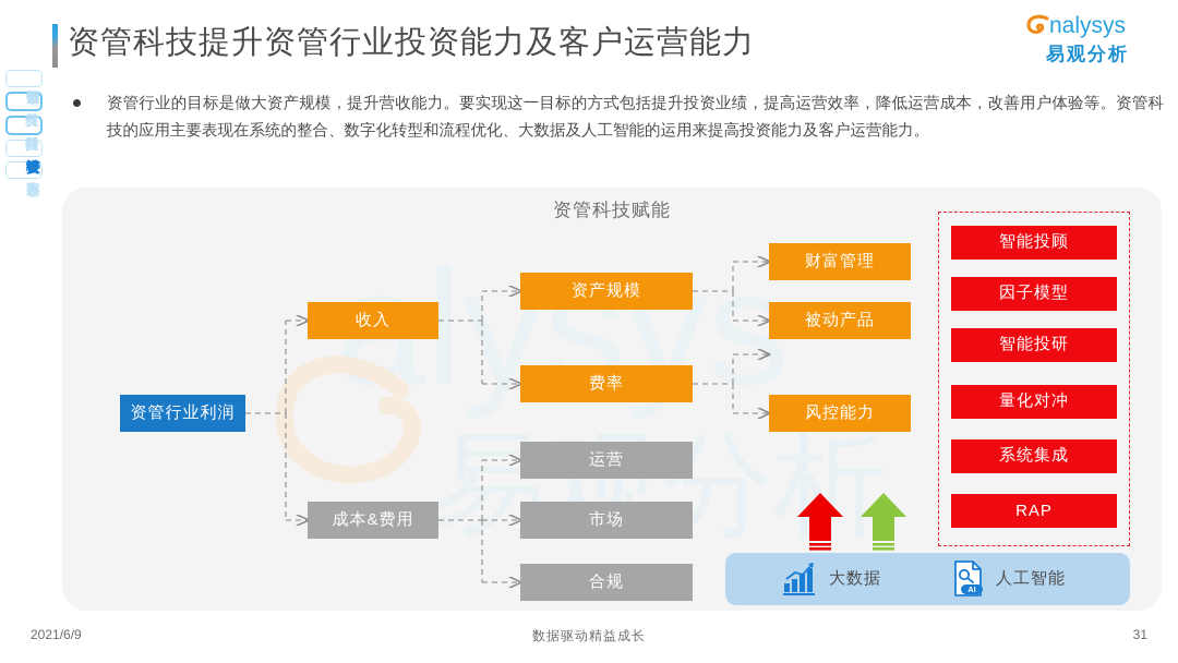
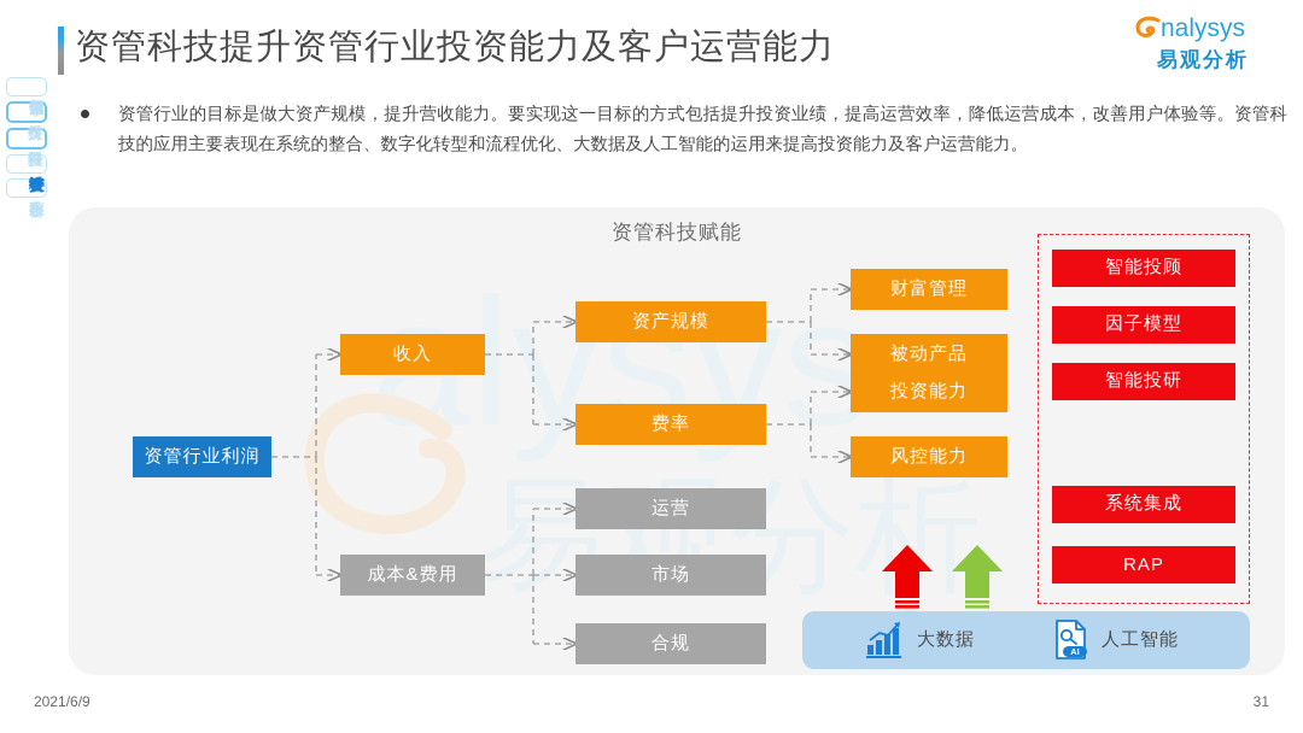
  资管科技提升资管行业投资能力及客户运营能力
  nalysys
  易观分析
  资管行业的目标是做大资产规模，提升营收能力。要实现这一目标的方式包括提升投资业绩，提高运营效率，降低运营成本，改善用户体验等。资管科技的应用主要表现在系统的整合、数字化转型和流程优化、大数据及人工智能的运用来提高投资能力及客户运营能力。
  lysys
  易观分析
  资管科技赋能
  资管行业利润
  收入
  成本&费用
  资产规模
  费率
  运营
  市场
  合规
  财富管理
  被动产品
+ 投资能力
  风控能力
  智能投顾
  因子模型
  智能投研
- 量化对冲
  系统集成
  RAP
  大数据
  AI
  人工智能
  2021/6/9
- 数据驱动精益成长
  31
